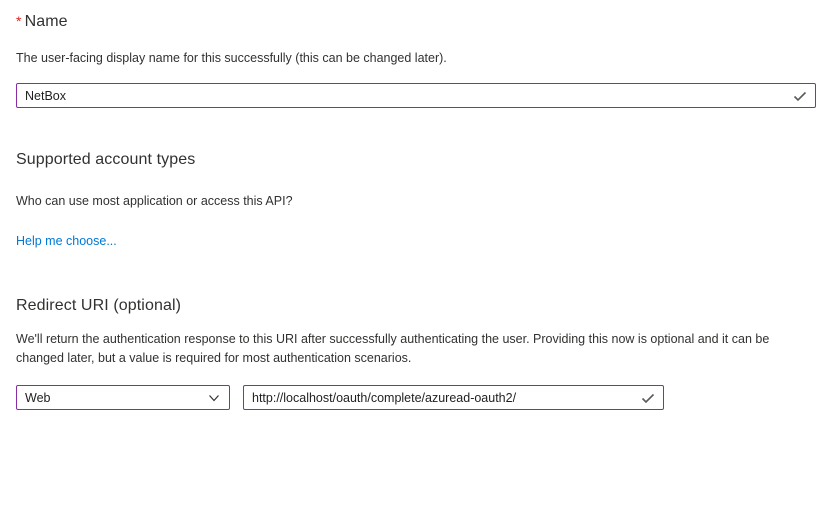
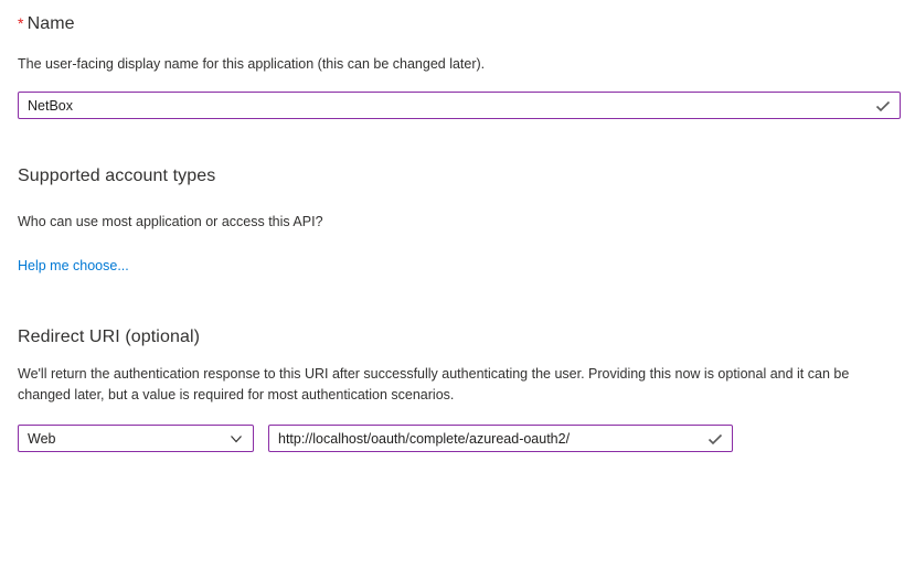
  * Name
- The user-facing display name for this successfully (this can be changed later).
+ The user-facing display name for this application (this can be changed later).
  NetBox
  Supported account types
  Who can use most application or access this API?
  Help me choose...
  Redirect URI (optional)
  We'll return the authentication response to this URI after successfully authenticating the user. Providing this now is optional and it can be changed later, but a value is required for most authentication scenarios.
  Web
  http://localhost/oauth/complete/azuread-oauth2/
